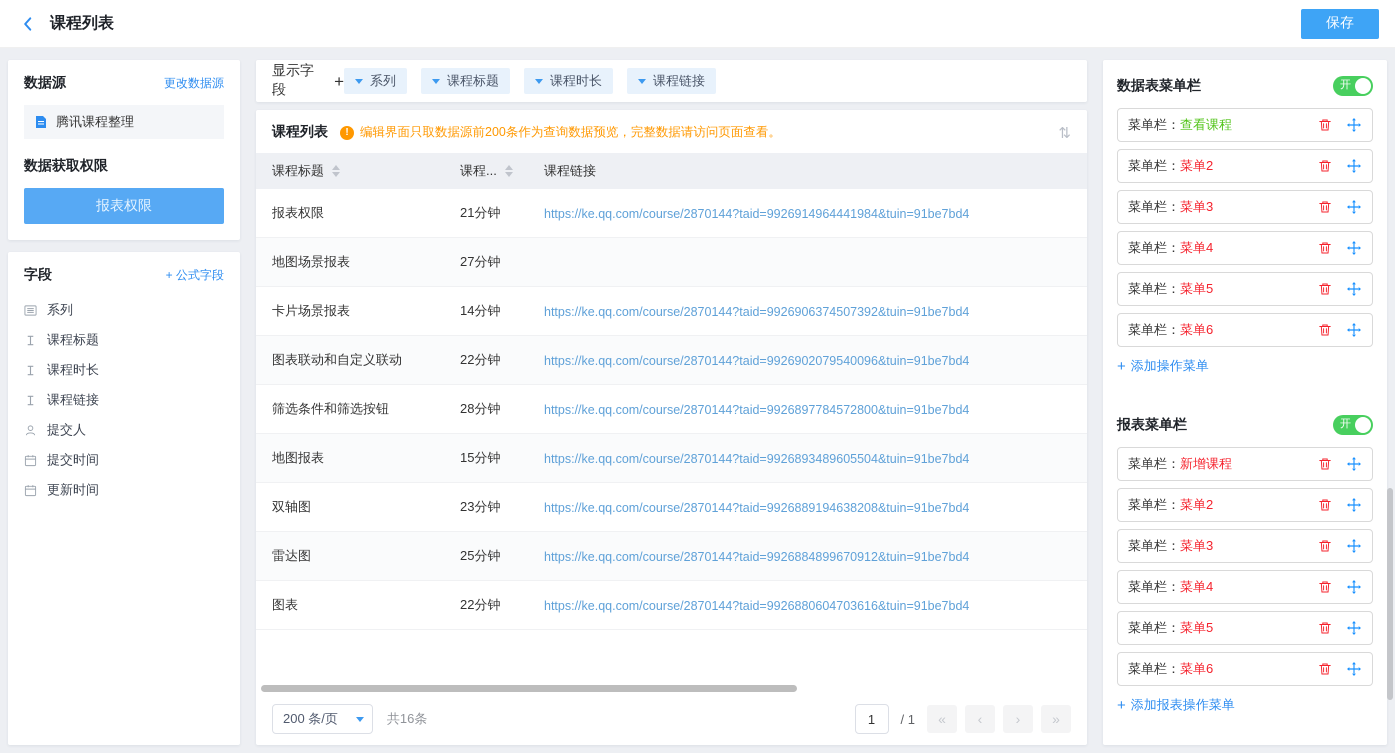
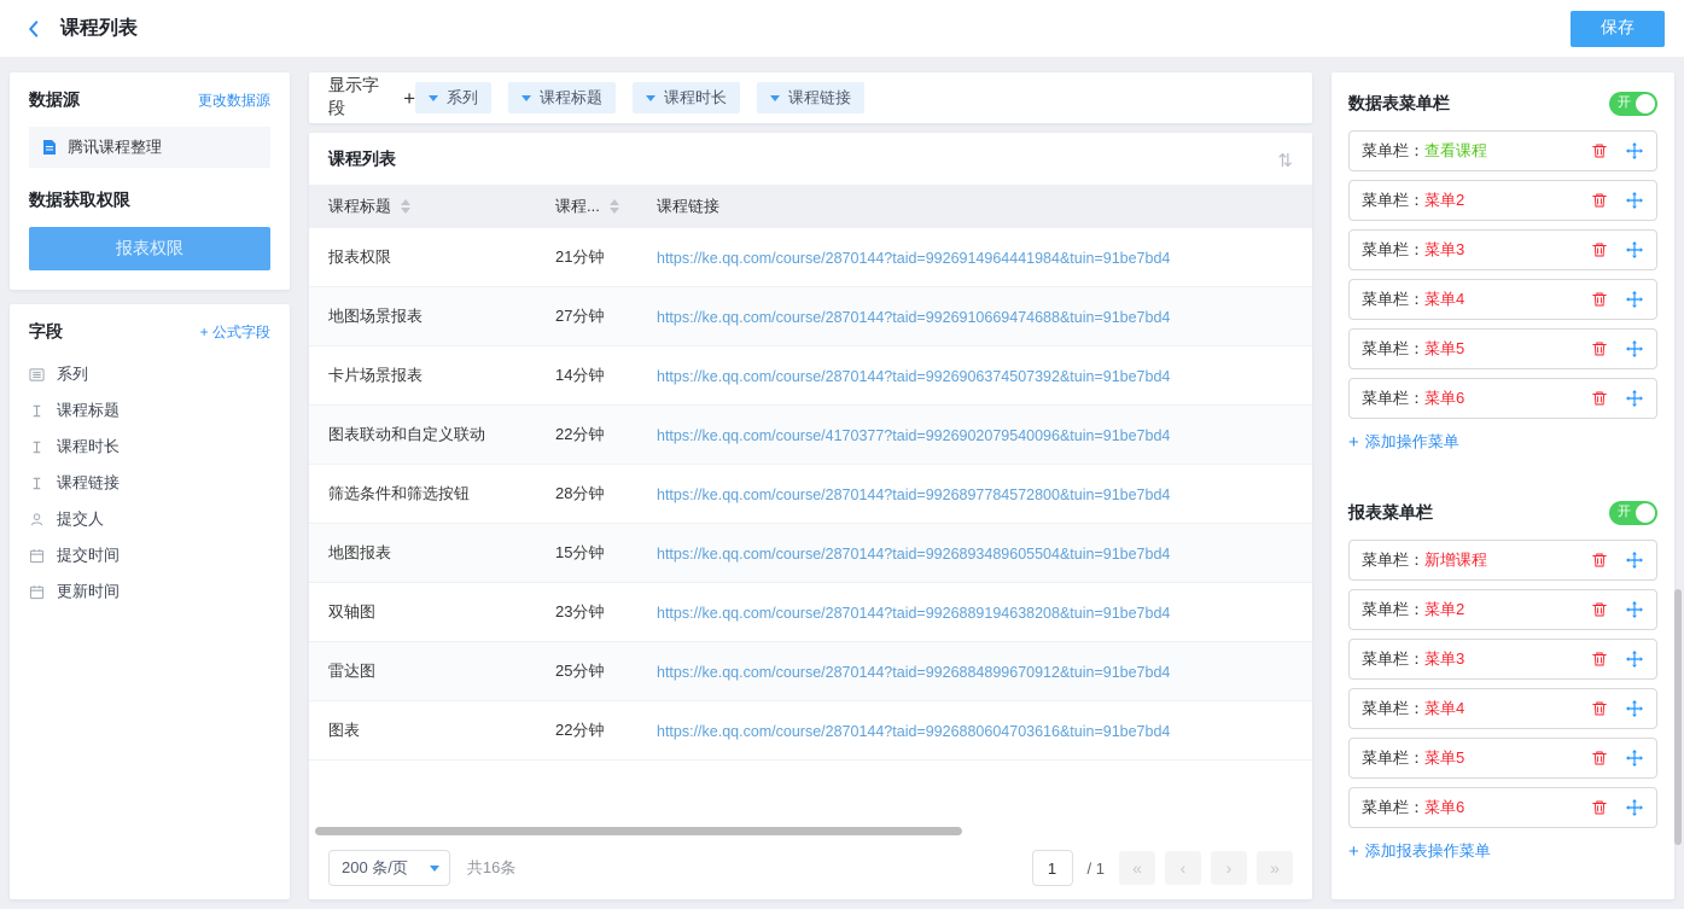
  课程列表
  保存
  数据源
  更改数据源
  腾讯课程整理
  数据获取权限
  报表权限
  字段
  + 公式字段
  系列
  课程标题
  课程时长
  课程链接
  提交人
  提交时间
  更新时间
  显示字段
  +
  系列
  课程标题
  课程时长
  课程链接
  课程列表
- !
- 编辑界面只取数据源前200条作为查询数据预览，完整数据请访问页面查看。
  ⇅
  课程标题
  课程...
  课程链接
  报表权限
  21分钟
  https://ke.qq.com/course/2870144?taid=9926914964441984&tuin=91be7bd4
  地图场景报表
  27分钟
+ https://ke.qq.com/course/2870144?taid=9926910669474688&tuin=91be7bd4
  卡片场景报表
  14分钟
  https://ke.qq.com/course/2870144?taid=9926906374507392&tuin=91be7bd4
  图表联动和自定义联动
  22分钟
- https://ke.qq.com/course/2870144?taid=9926902079540096&tuin=91be7bd4
+ https://ke.qq.com/course/4170377?taid=9926902079540096&tuin=91be7bd4
  筛选条件和筛选按钮
  28分钟
  https://ke.qq.com/course/2870144?taid=9926897784572800&tuin=91be7bd4
  地图报表
  15分钟
  https://ke.qq.com/course/2870144?taid=9926893489605504&tuin=91be7bd4
  双轴图
  23分钟
  https://ke.qq.com/course/2870144?taid=9926889194638208&tuin=91be7bd4
  雷达图
  25分钟
  https://ke.qq.com/course/2870144?taid=9926884899670912&tuin=91be7bd4
  图表
  22分钟
  https://ke.qq.com/course/2870144?taid=9926880604703616&tuin=91be7bd4
  200 条/页
  共16条
  1
  / 1
  «
  ‹
  ›
  »
  数据表菜单栏
  开
  菜单栏：
  查看课程
  菜单栏：
  菜单2
  菜单栏：
  菜单3
  菜单栏：
  菜单4
  菜单栏：
  菜单5
  菜单栏：
  菜单6
  +
  添加操作菜单
  报表菜单栏
  开
  菜单栏：
  新增课程
  菜单栏：
  菜单2
  菜单栏：
  菜单3
  菜单栏：
  菜单4
  菜单栏：
  菜单5
  菜单栏：
  菜单6
  +
  添加报表操作菜单
